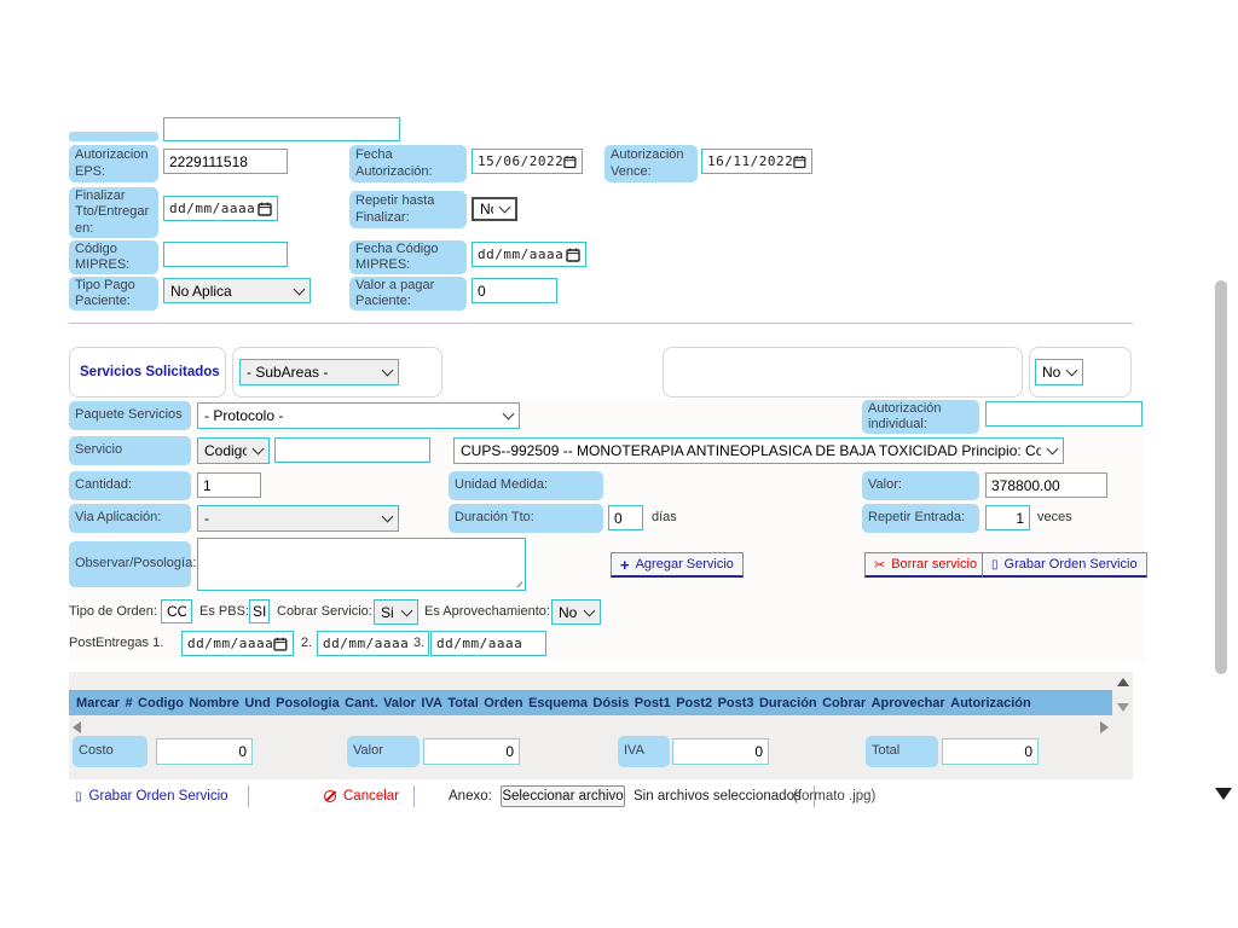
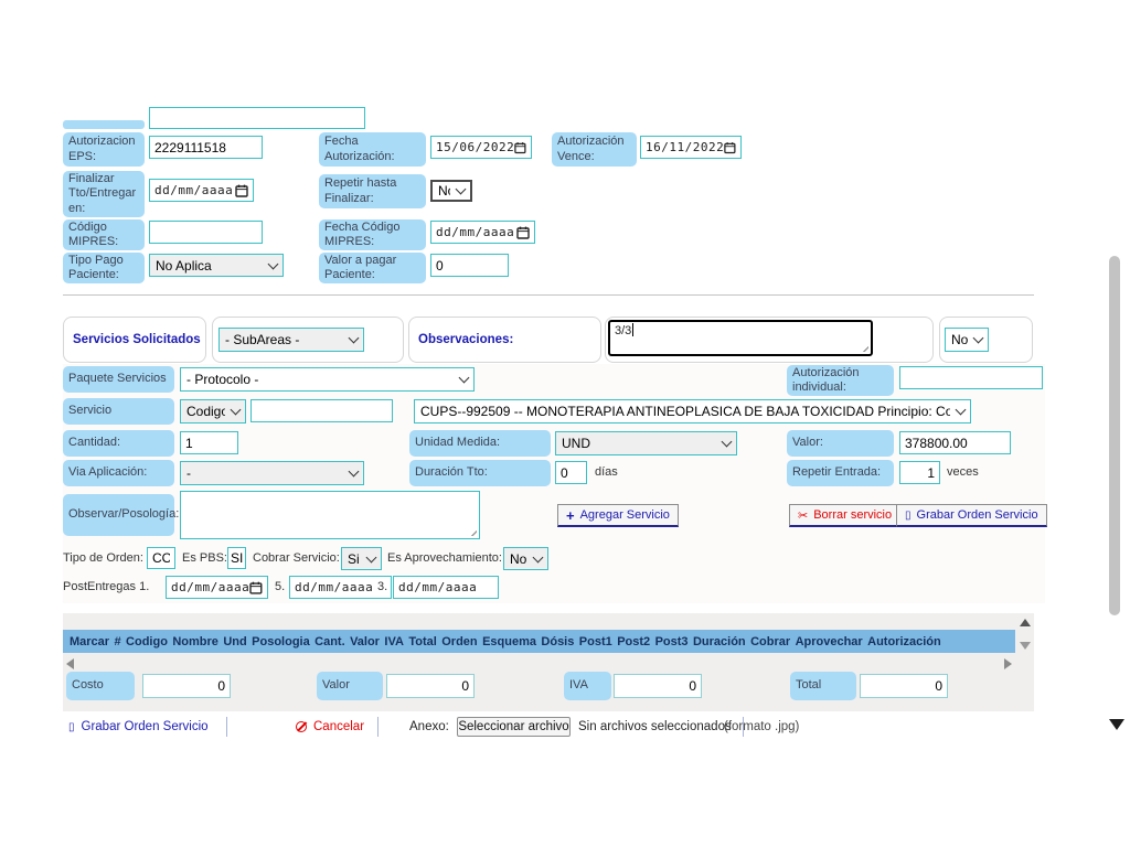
  Autorizacion EPS:
  2229111518
  Fecha Autorización:
  15/06/2022
  Autorización Vence:
  16/11/2022
  Finalizar Tto/Entregar en:
  dd/mm/aaaa
  Repetir hasta Finalizar:
  Código MIPRES:
  Fecha Código MIPRES:
  dd/mm/aaaa
  Tipo Pago Paciente:
  No Aplica
  Valor a pagar Paciente:
  0
  Servicios Solicitados
  - SubAreas -
+ Observaciones:
+ 3/3
  No
  Paquete Servicios
  - Protocolo -
  Autorización individual:
  Servicio
  Codigo
  CUPS--992509 -- MONOTERAPIA ANTINEOPLASICA DE BAJA TOXICIDAD Principio: Co
  Cantidad:
  1
  Unidad Medida:
+ UND
  Valor:
  378800.00
  Via Aplicación:
  -
  Duración Tto:
  0
  días
  Repetir Entrada:
  1
  veces
  Observar/Posología:
  +
  Agregar Servicio
  ✂
  Borrar servicio
  ▯
  Grabar Orden Servicio
  Tipo de Orden:
  Es PBS:
  SI
  Cobrar Servicio:
  Si
  Es Aprovechamiento:
  No
  PostEntregas 1.
  dd/mm/aaaa
- 2.
+ 5.
  dd/mm/aaaa
  3.
  dd/mm/aaaa
  Marcar
  #
  Codigo
  Nombre
  Und
  Posologia
  Cant.
  Valor
  IVA
  Total
  Orden
  Esquema
  Dósis
  Post1
  Post2
  Post3
  Duración
  Cobrar
  Aprovechar
  Autorización
  Costo
  0
  Valor
  0
  IVA
  0
  Total
  0
  ▯
  Grabar Orden Servicio
  Cancelar
  Anexo:
  Seleccionar archivo
  Sin archivos seleccionados
  (formato .jpg)
